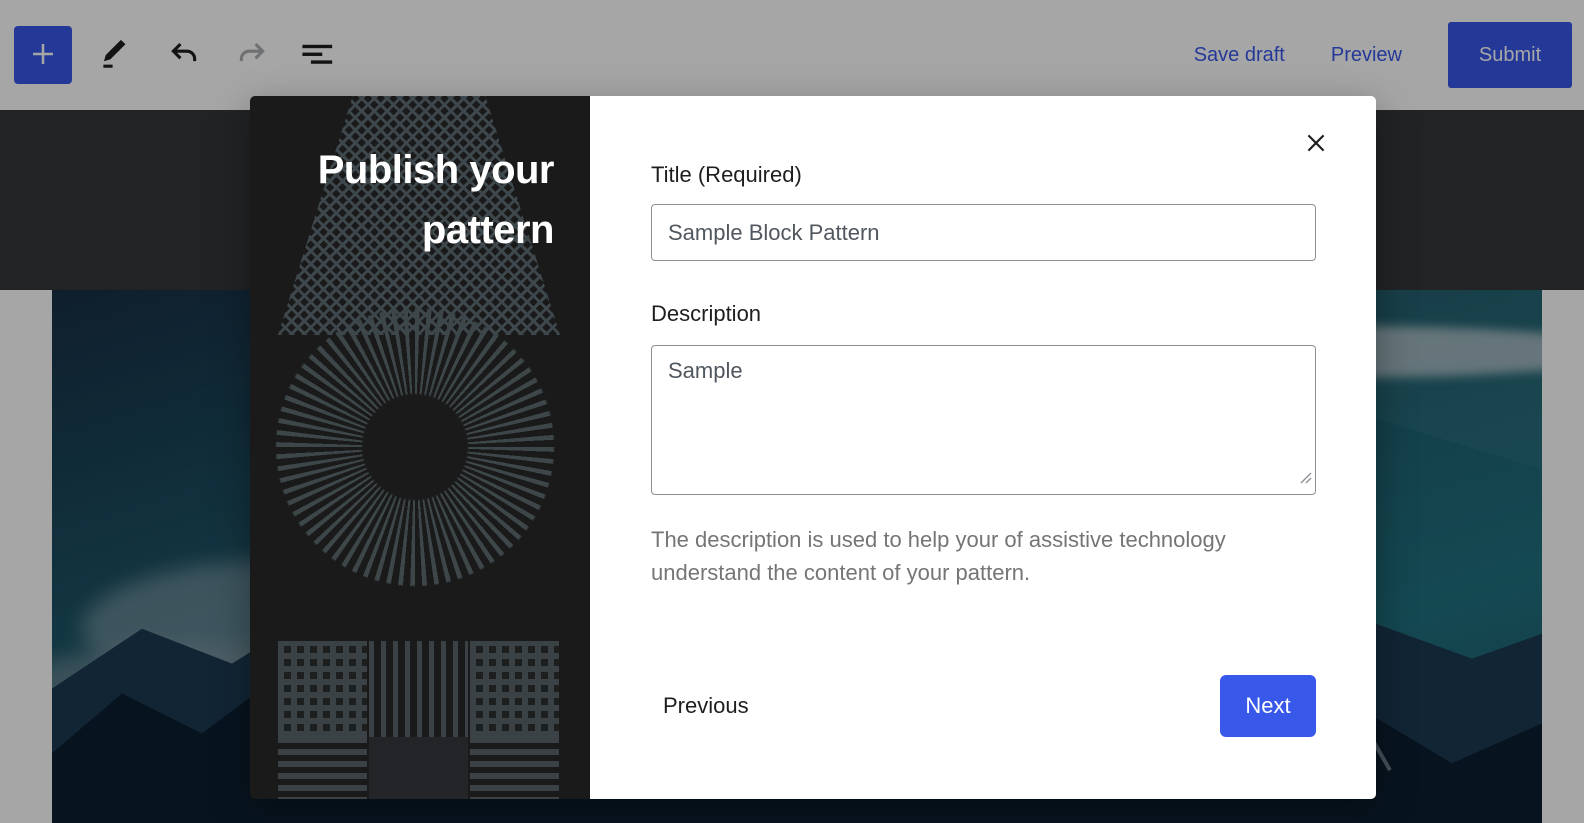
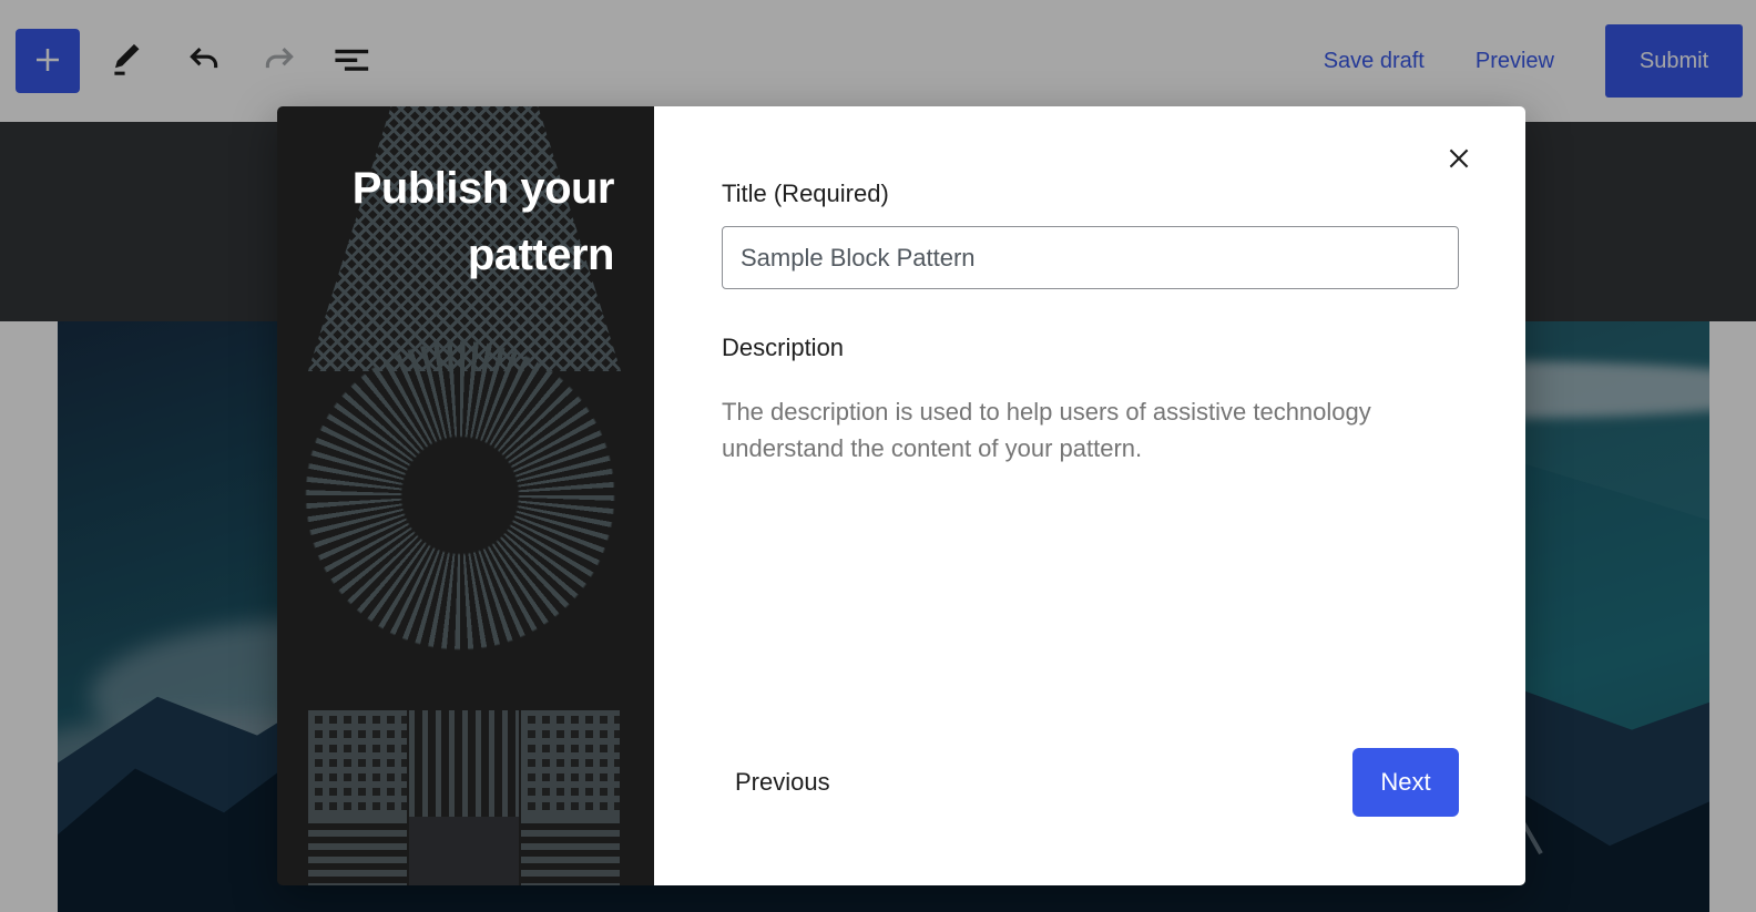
  Save draft
  Preview
  Submit
  Publish your pattern
  Title (Required)
  Sample Block Pattern
  Description
- Sample
- The description is used to help your of assistive technology understand the content of your pattern.
+ The description is used to help users of assistive technology understand the content of your pattern.
  Previous
  Next
